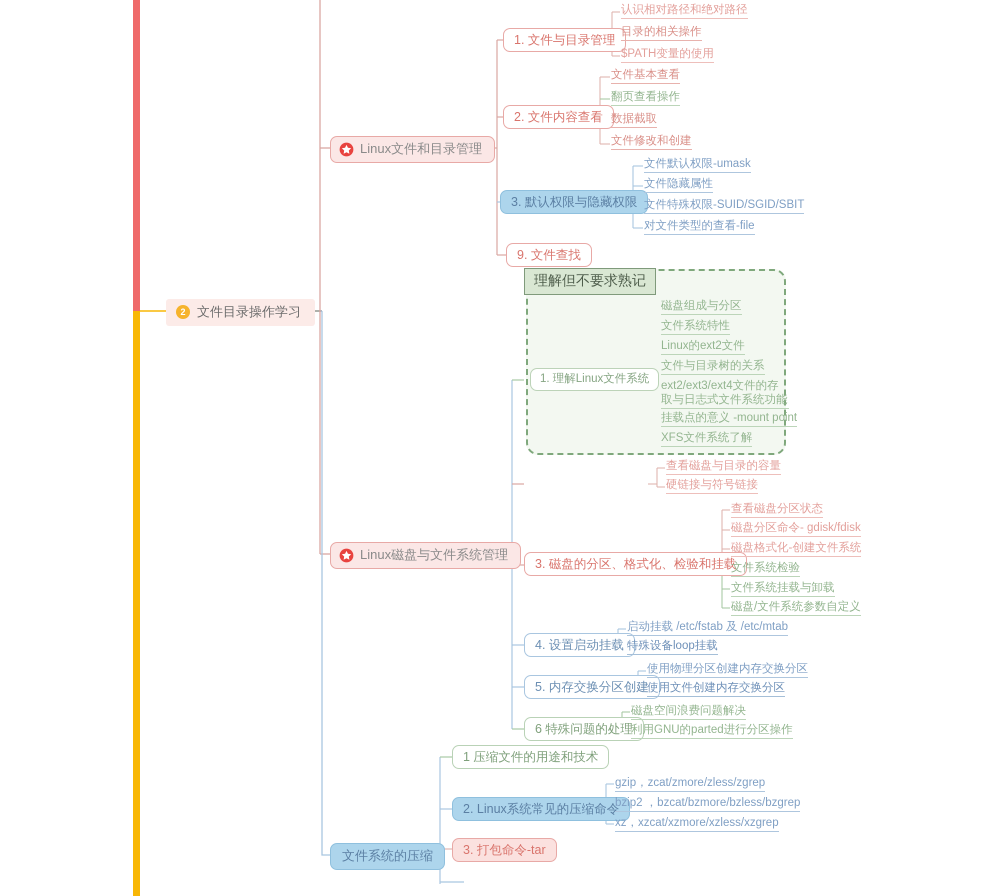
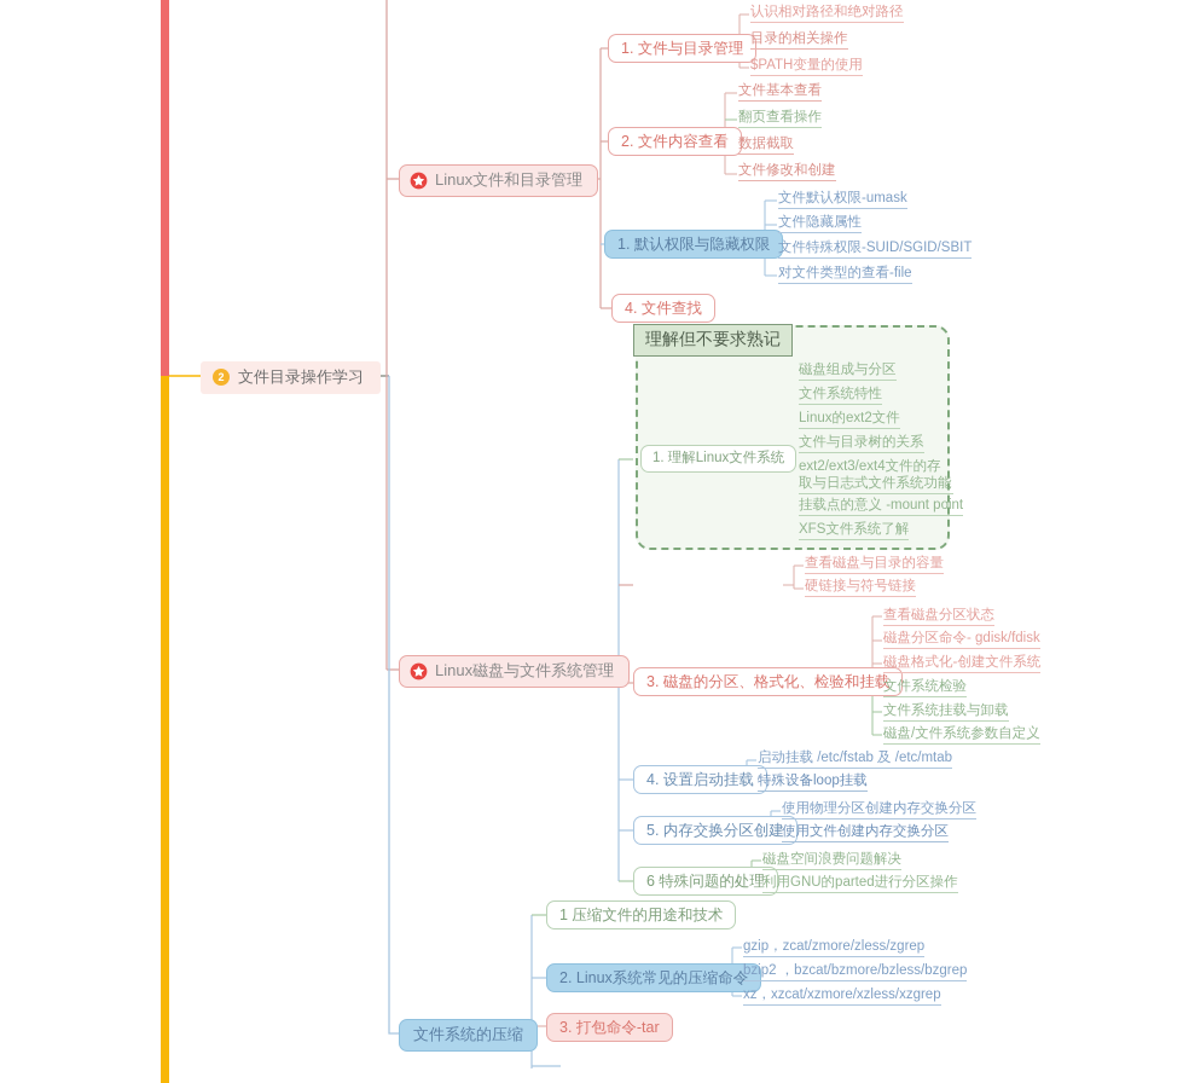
  理解但不要求熟记
  2
  文件目录操作学习
  Linux文件和目录管理
  1. 文件与目录管理
  认识相对路径和绝对路径
  目录的相关操作
  $PATH变量的使用
  2. 文件内容查看
  文件基本查看
  翻页查看操作
  数据截取
  文件修改和创建
- 3. 默认权限与隐藏权限
+ 1. 默认权限与隐藏权限
  文件默认权限-umask
  文件隐藏属性
  文件特殊权限-SUID/SGID/SBIT
  对文件类型的查看-file
- 9. 文件查找
+ 4. 文件查找
  Linux磁盘与文件系统管理
  1. 理解Linux文件系统
  磁盘组成与分区
  文件系统特性
  Linux的ext2文件
  文件与目录树的关系
  ext2/ext3/ext4文件的存取与日志式文件系统功能
  挂载点的意义 -mount point
  XFS文件系统了解
  查看磁盘与目录的容量
  硬链接与符号链接
  3. 磁盘的分区、格式化、检验和挂载
  查看磁盘分区状态
  磁盘分区命令- gdisk/fdisk
  磁盘格式化-创建文件系统
  文件系统检验
  文件系统挂载与卸载
  磁盘/文件系统参数自定义
  4. 设置启动挂载
  启动挂载 /etc/fstab 及 /etc/mtab
  特殊设备loop挂载
  5. 内存交换分区创建
  使用物理分区创建内存交换分区
  使用文件创建内存交换分区
  6 特殊问题的处理
  磁盘空间浪费问题解决
  利用GNU的parted进行分区操作
  文件系统的压缩
  1 压缩文件的用途和技术
  2. Linux系统常见的压缩命令
  gzip，zcat/zmore/zless/zgrep
  bzip2 ，bzcat/bzmore/bzless/bzgrep
  xz，xzcat/xzmore/xzless/xzgrep
  3. 打包命令-tar
